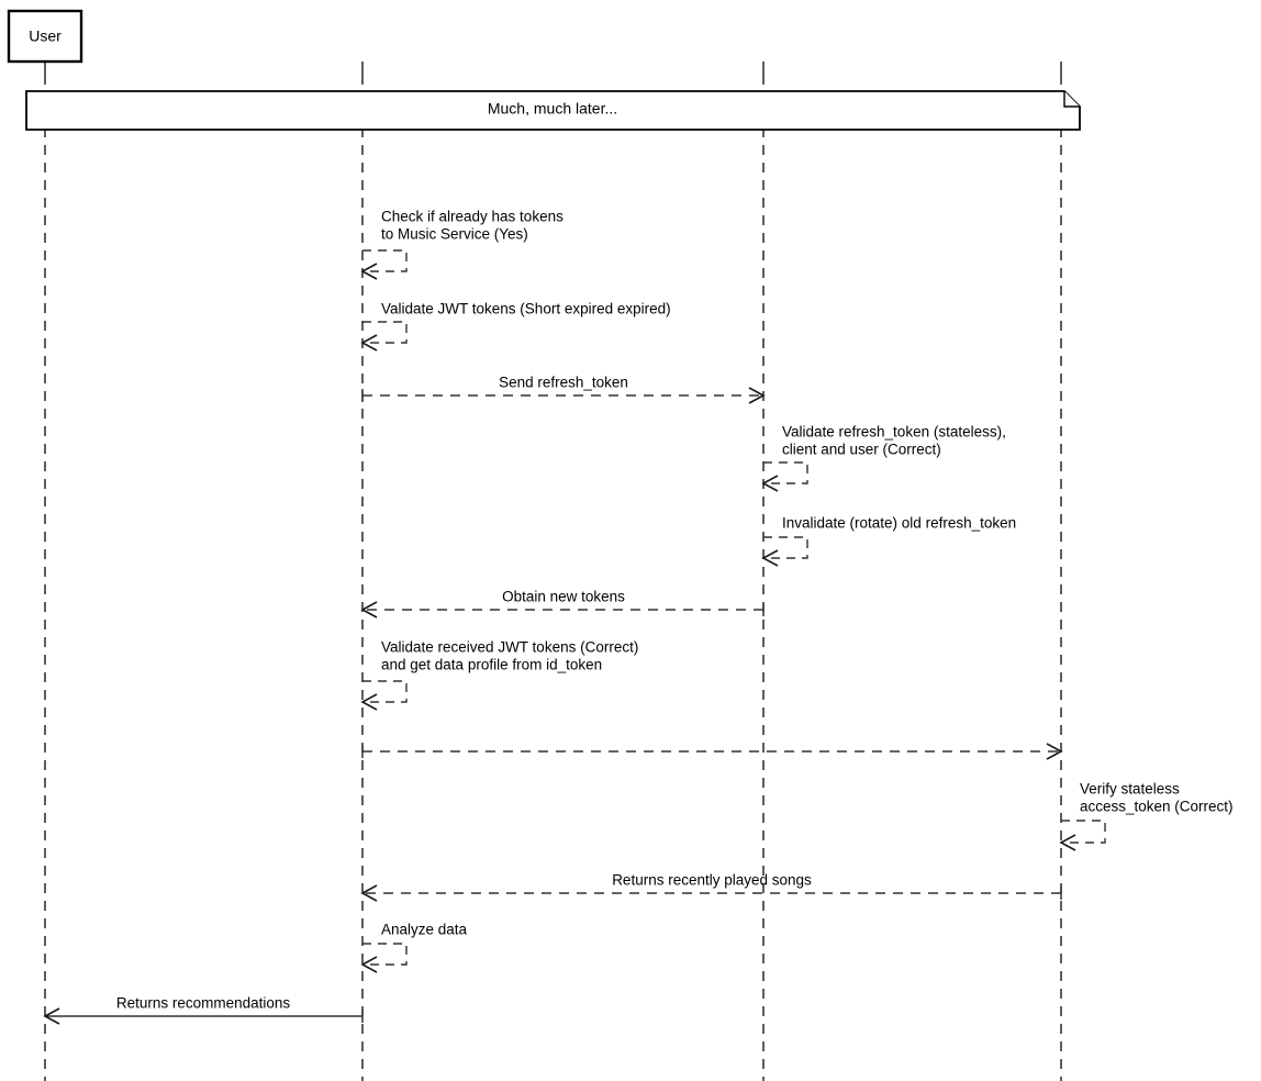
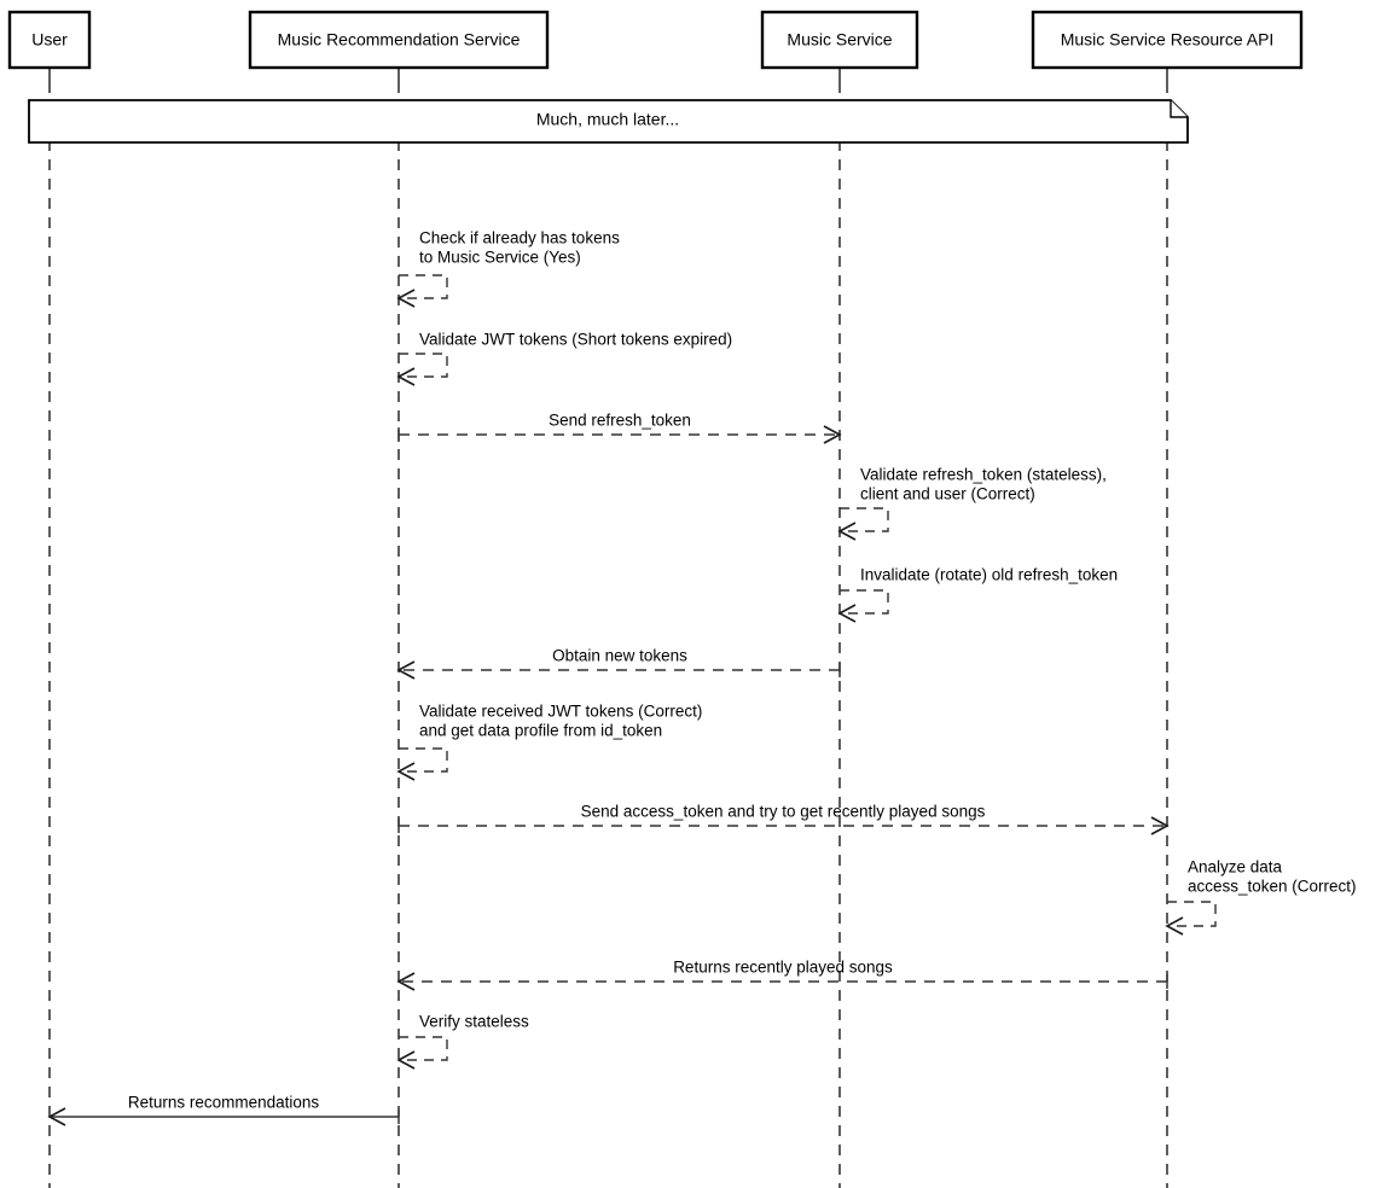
  Much, much later...
  Check if already has tokens
  to Music Service (Yes)
- Validate JWT tokens (Short expired expired)
+ Validate JWT tokens (Short tokens expired)
  Send refresh_token
  Validate refresh_token (stateless),
  client and user (Correct)
  Invalidate (rotate) old refresh_token
  Obtain new tokens
  Validate received JWT tokens (Correct)
  and get data profile from id_token
+ Send access_token and try to get recently played songs
- Verify stateless
+ Analyze data
  access_token (Correct)
  Returns recently played songs
- Analyze data
+ Verify stateless
  Returns recommendations
  User
+ Music Recommendation Service
+ Music Service
+ Music Service Resource API
